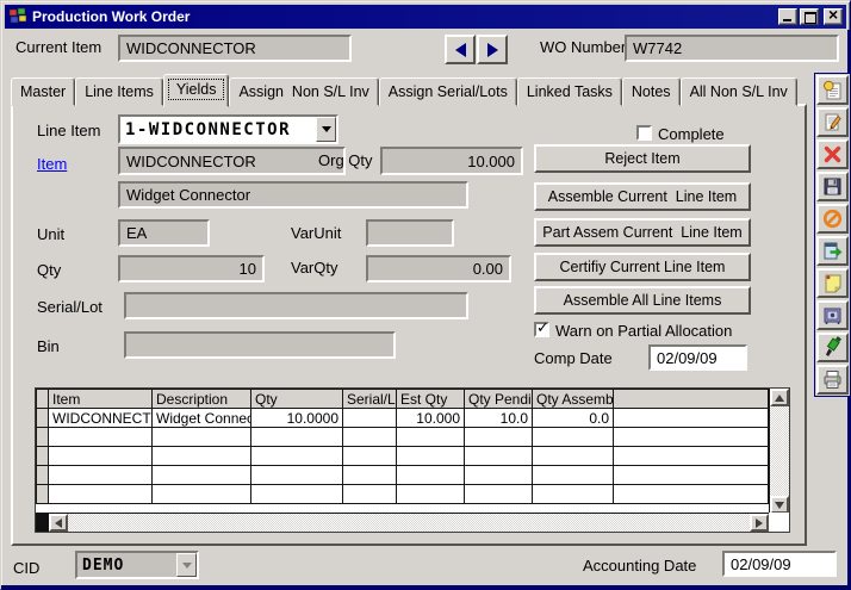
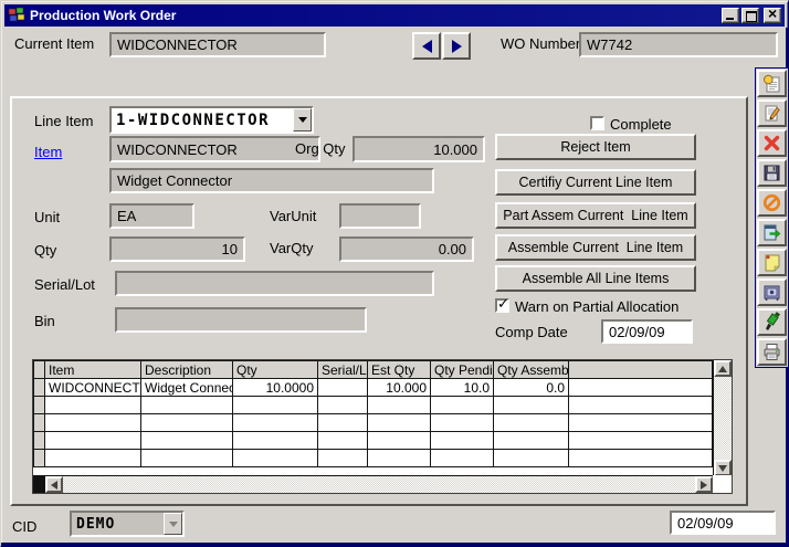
  Production Work Order
  Current Item
  WIDCONNECTOR
  WO Numbe
  W7742
- Master
- Line Items
- Yields
- Assign Non S/L Inv
- Assign Serial/Lots
- Linked Tasks
- Notes
- All Non S/L Inv
  Line Item
  1-WIDCONNECTOR
  Item
  WIDCONNECTOR
  Org Qty
  10.000
  Widget Connector
  Unit
  EA
  VarUnit
  Qty
  10
  VarQty
  0.00
  Serial/Lot
  Bin
  Complete
  Reject Item
- Assemble Current Line Item
+ Certifiy Current Line Item
  Part Assem Current Line Item
- Certifiy Current Line Item
+ Assemble Current Line Item
  Assemble All Line Items
  Warn on Partial Allocation
  Comp Date
  02/09/09
  	Item	Description	Qty	Serial/L	Est Qty	Qty Pendi	Qty Assemb
  	WIDCONNECT	Widget Conne	10.0000		10.000	10.0	0.0
  CID
  DEMO
- Accounting Date
  02/09/09
